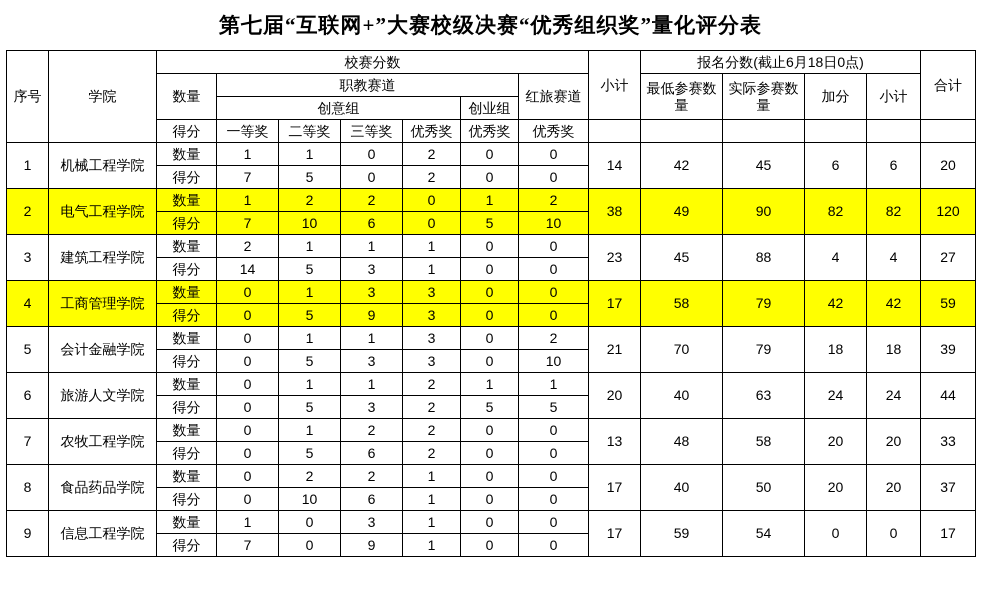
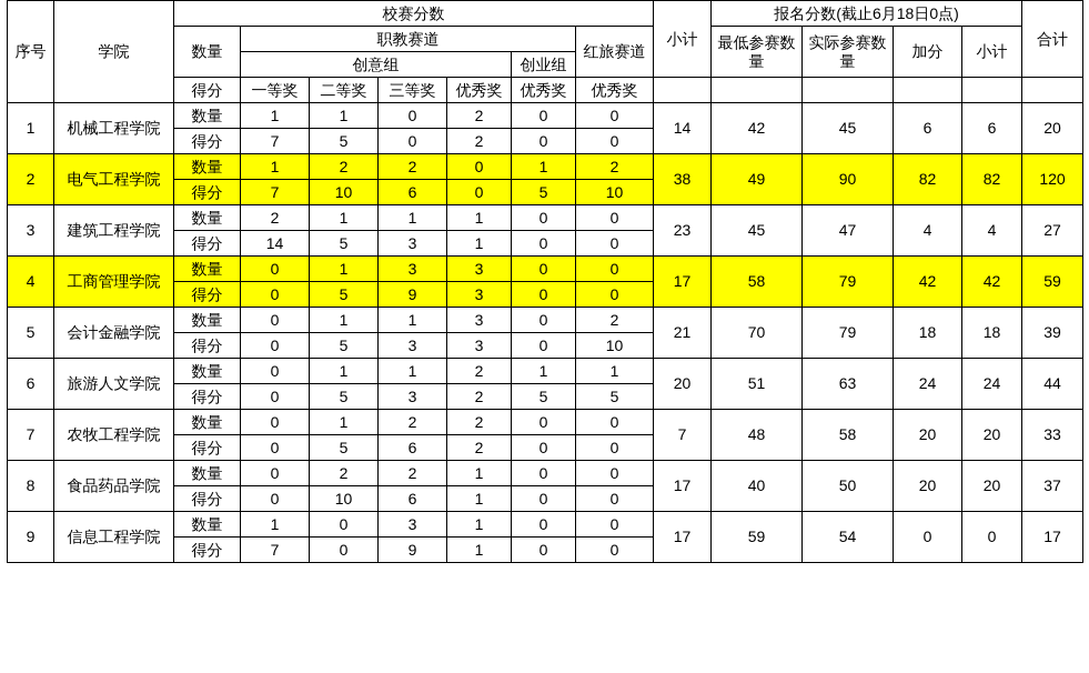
- 第七届“互联网+”大赛校级决赛“优秀组织奖”量化评分表
  序号	学院	校赛分数	小计	报名分数(截止6月18日0点)	合计
  数量	职教赛道	红旅赛道	最低参赛数量	实际参赛数量	加分	小计
  创意组	创业组
  得分	一等奖	二等奖	三等奖	优秀奖	优秀奖	优秀奖
  1	机械工程学院	数量	1	1	0	2	0	0	14	42	45	6	6	20
  得分	7	5	0	2	0	0
  2	电气工程学院	数量	1	2	2	0	1	2	38	49	90	82	82	120
  得分	7	10	6	0	5	10
- 3	建筑工程学院	数量	2	1	1	1	0	0	23	45	88	4	4	27
+ 3	建筑工程学院	数量	2	1	1	1	0	0	23	45	47	4	4	27
  得分	14	5	3	1	0	0
  4	工商管理学院	数量	0	1	3	3	0	0	17	58	79	42	42	59
  得分	0	5	9	3	0	0
  5	会计金融学院	数量	0	1	1	3	0	2	21	70	79	18	18	39
  得分	0	5	3	3	0	10
- 6	旅游人文学院	数量	0	1	1	2	1	1	20	40	63	24	24	44
+ 6	旅游人文学院	数量	0	1	1	2	1	1	20	51	63	24	24	44
  得分	0	5	3	2	5	5
- 7	农牧工程学院	数量	0	1	2	2	0	0	13	48	58	20	20	33
+ 7	农牧工程学院	数量	0	1	2	2	0	0	7	48	58	20	20	33
  得分	0	5	6	2	0	0
  8	食品药品学院	数量	0	2	2	1	0	0	17	40	50	20	20	37
  得分	0	10	6	1	0	0
  9	信息工程学院	数量	1	0	3	1	0	0	17	59	54	0	0	17
  得分	7	0	9	1	0	0
